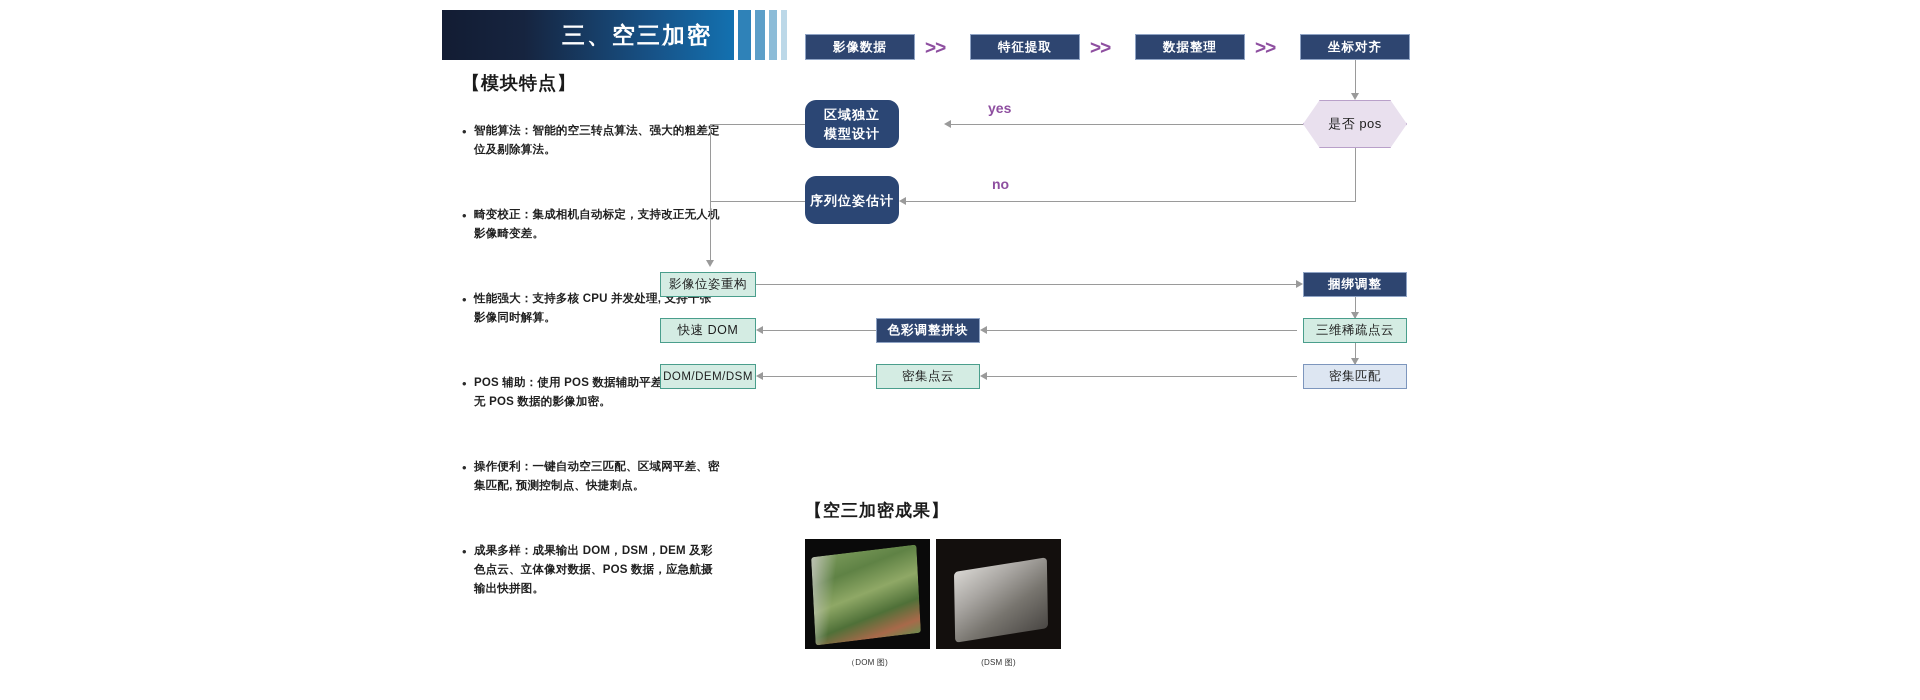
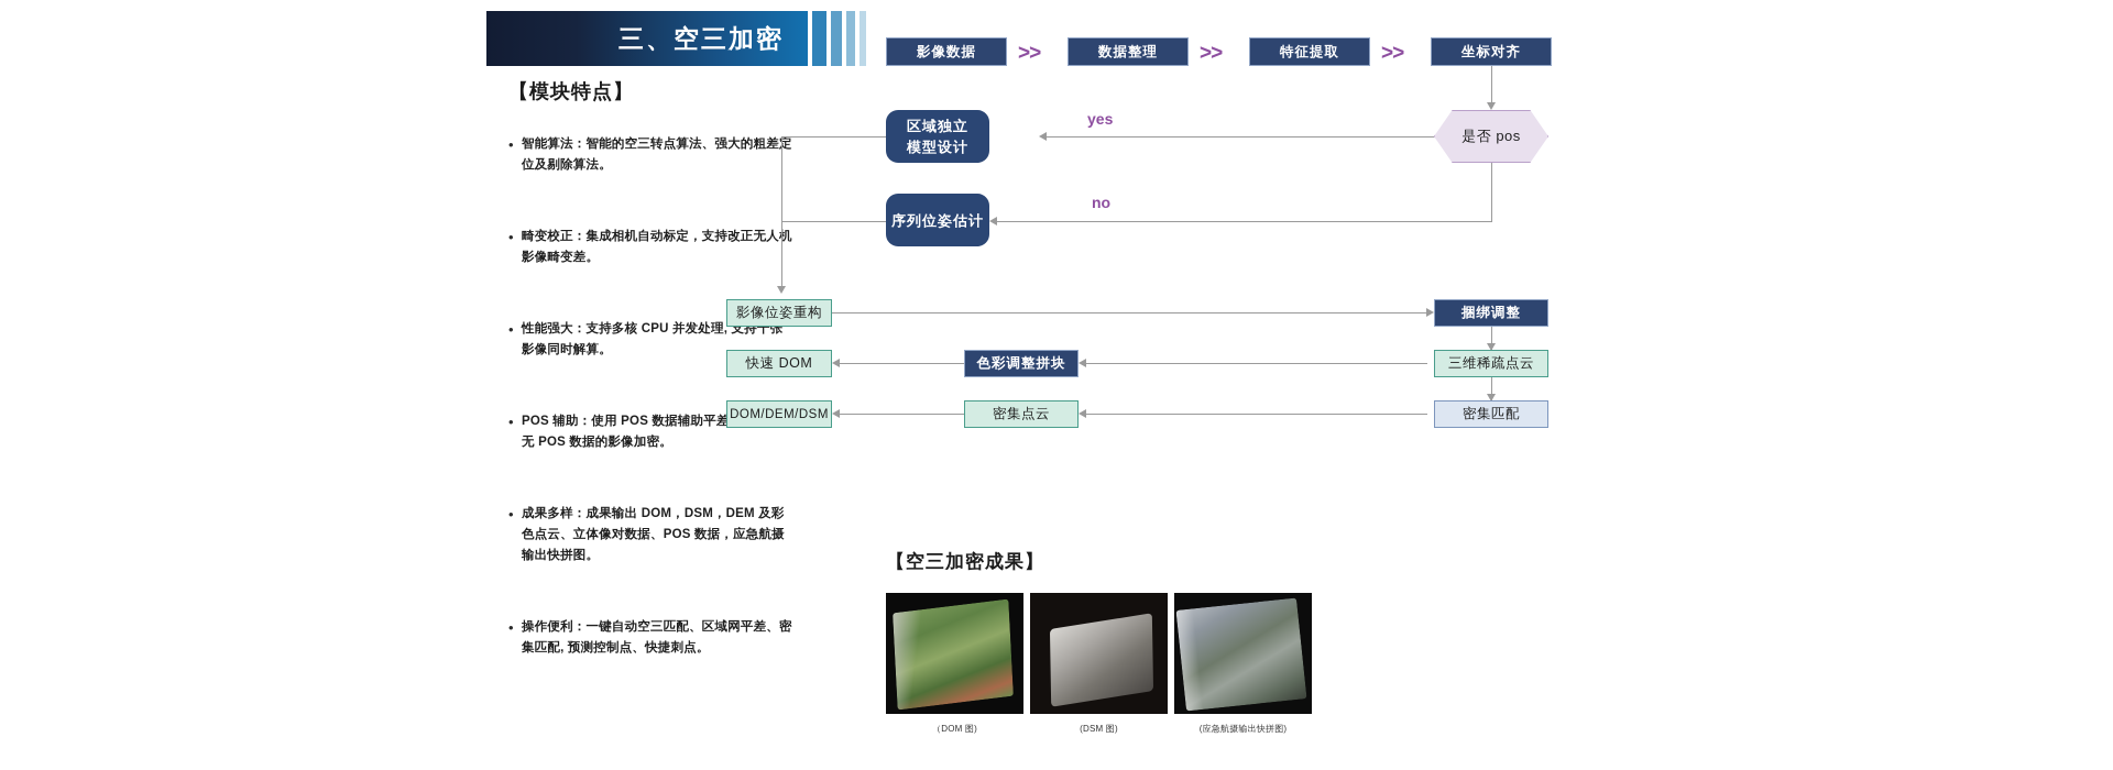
  三、空三加密
  【模块特点】
  •
  智能算法：智能的空三转点算法、强大的粗差定位及剔除算法。
  •
  畸变校正：集成相机自动标定，支持改正无人机影像畸变差。
  •
  性能强大：支持多核 CPU 并发处理, 支持千张影像同时解算。
  •
  POS 辅助：使用 POS 数据辅助平差无 POS 数据的影像加密。
  •
- 操作便利：一键自动空三匹配、区域网平差、密集匹配, 预测控制点、快捷刺点。
+ 成果多样：成果输出 DOM，DSM，DEM 及彩色点云、立体像对数据、POS 数据，应急航摄输出快拼图。
  •
- 成果多样：成果输出 DOM，DSM，DEM 及彩色点云、立体像对数据、POS 数据，应急航摄输出快拼图。
+ 操作便利：一键自动空三匹配、区域网平差、密集匹配, 预测控制点、快捷刺点。
  影像数据
  >>
- 特征提取
+ 数据整理
  >>
- 数据整理
+ 特征提取
  >>
  坐标对齐
  是否 pos
  yes
  区域独立
  模型设计
  no
  序列位姿估计
  影像位姿重构
  捆绑调整
  快速 DOM
  色彩调整拼块
  三维稀疏点云
  DOM/DEM/DSM
  密集点云
  密集匹配
  【空三加密成果】
  （DOM 图)
  (DSM 图)
+ (应急航摄输出快拼图)
